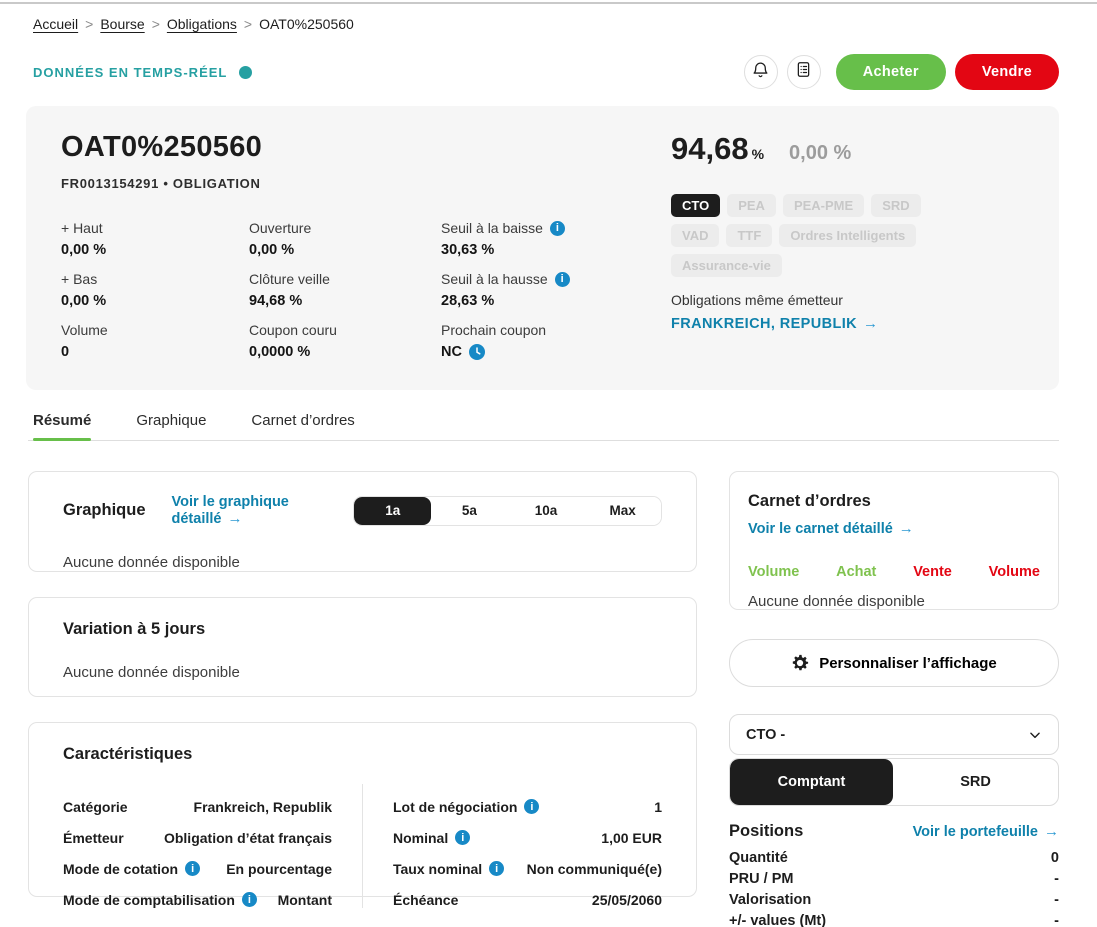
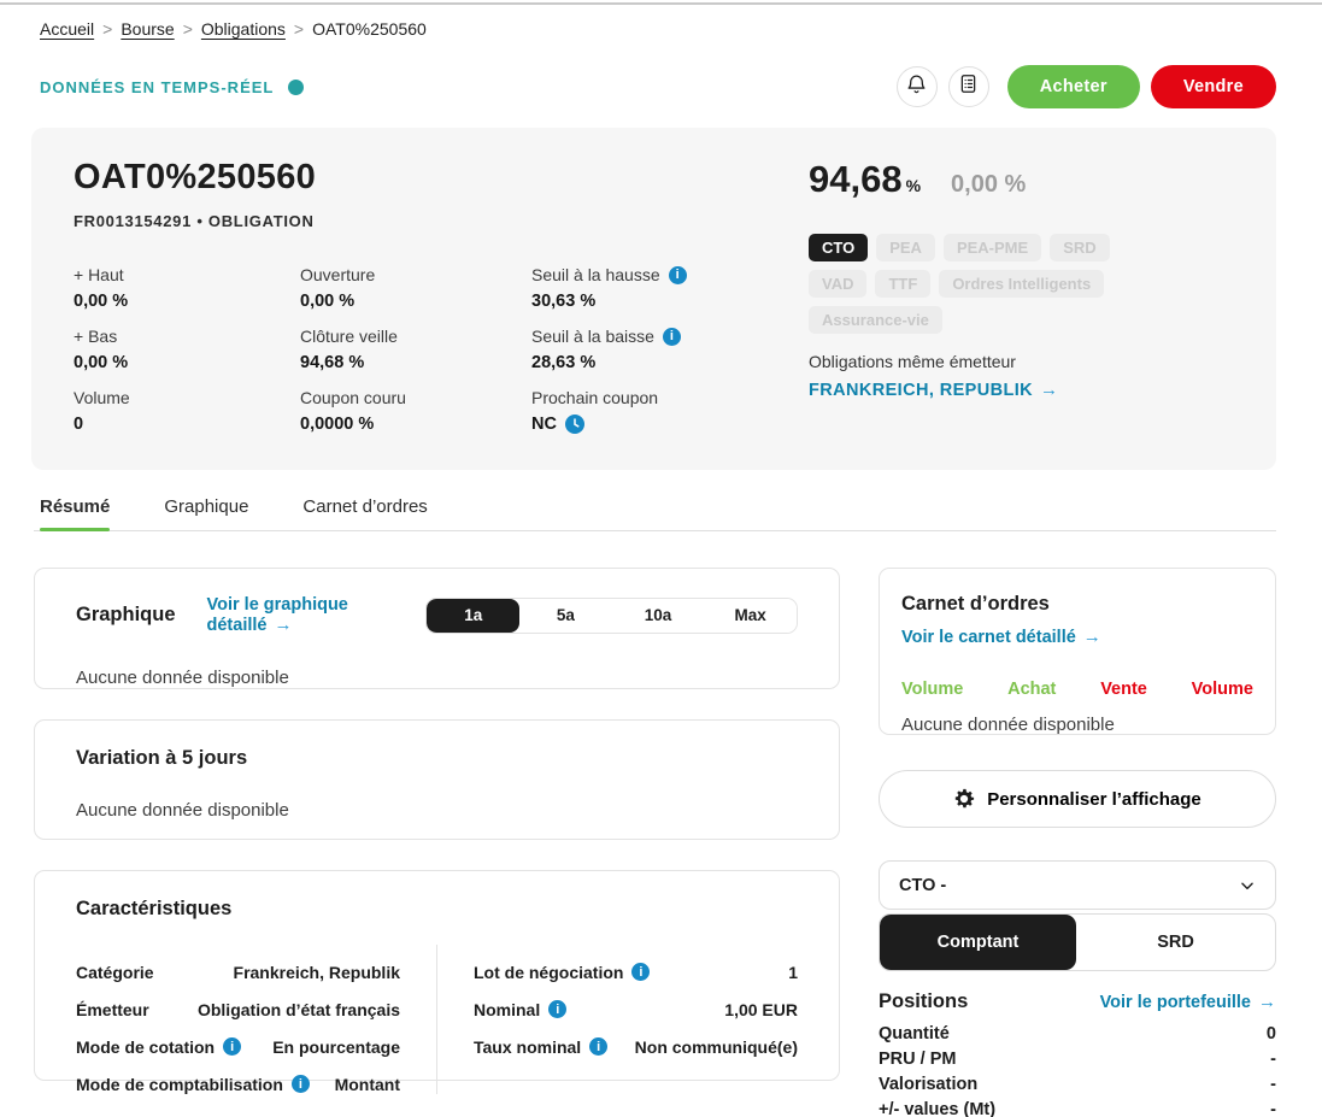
  Accueil > Bourse > Obligations > OAT0%250560
  DONNÉES EN TEMPS-RÉEL
  Acheter
  Vendre
  OAT0%250560
  FR0013154291 • OBLIGATION
  + Haut
  0,00 %
  Ouverture
  0,00 %
- Seuil à la baisse
+ Seuil à la hausse
  i
  30,63 %
  + Bas
  0,00 %
  Clôture veille
  94,68 %
- Seuil à la hausse
+ Seuil à la baisse
  i
  28,63 %
  Volume
  0
  Coupon couru
  0,0000 %
  Prochain coupon
  NC
  94,68
  %
  0,00 %
  CTO
  PEA
  PEA-PME
  SRD
  VAD
  TTF
  Ordres Intelligents
  Assurance-vie
  Obligations même émetteur
  FRANKREICH, REPUBLIK →
  Résumé
  Graphique
  Carnet d’ordres
  Graphique
  Voir le graphique détaillé →
  1a
  5a
  10a
  Max
  Aucune donnée disponible
  Variation à 5 jours
  Aucune donnée disponible
  Caractéristiques
  Catégorie
  Frankreich, Republik
  Émetteur
  Obligation d’état français
  Mode de cotation
  i
  En pourcentage
  Mode de comptabilisation
  i
  Montant
  Lot de négociation
  i
  1
  Nominal
  i
  1,00 EUR
  Taux nominal
  i
  Non communiqué(e)
- Échéance
- 25/05/2060
  Carnet d’ordres
  Voir le carnet détaillé →
  Volume
  Achat
  Vente
  Volume
  Aucune donnée disponible
  Personnaliser l’affichage
  CTO -
  Comptant
  SRD
  Positions
  Voir le portefeuille →
  Quantité
  0
  PRU / PM
  -
  Valorisation
  -
  +/- values (Mt)
  -
